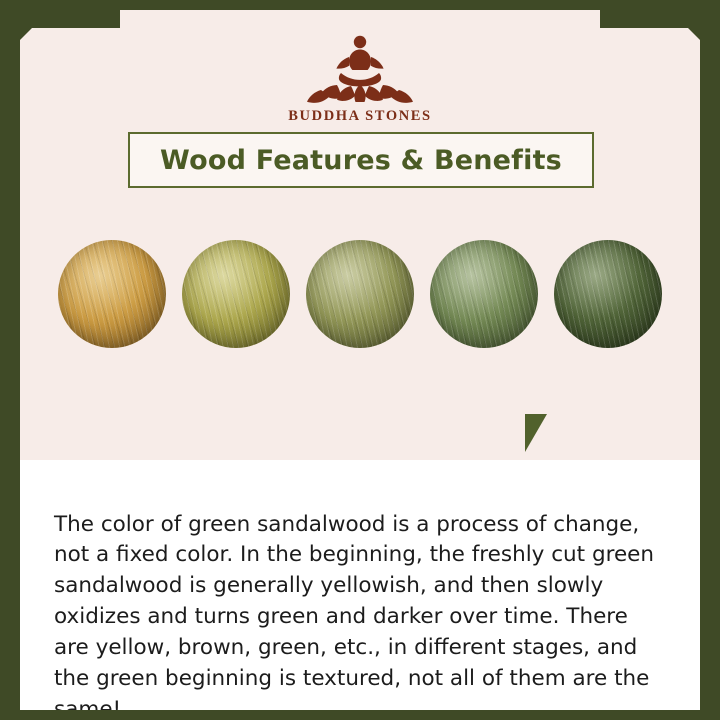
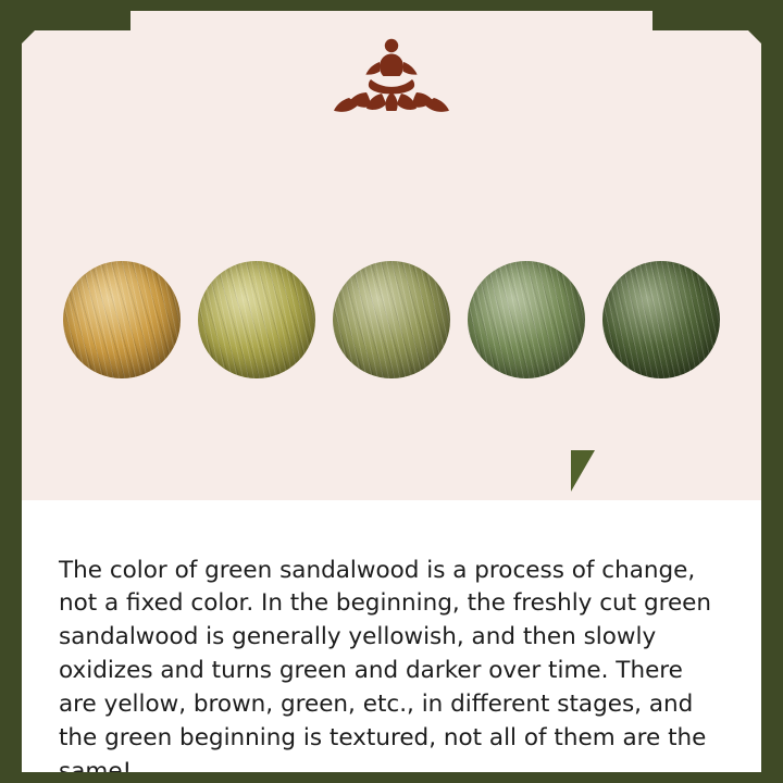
- BUDDHA STONES
- Wood Features & Benefits
  The color of green sandalwood is a process of change, not a fixed color. In the beginning, the freshly cut green sandalwood is generally yellowish, and then slowly oxidizes and turns green and darker over time. There are yellow, brown, green, etc., in different stages, and the green beginning is textured, not all of them are the same!
